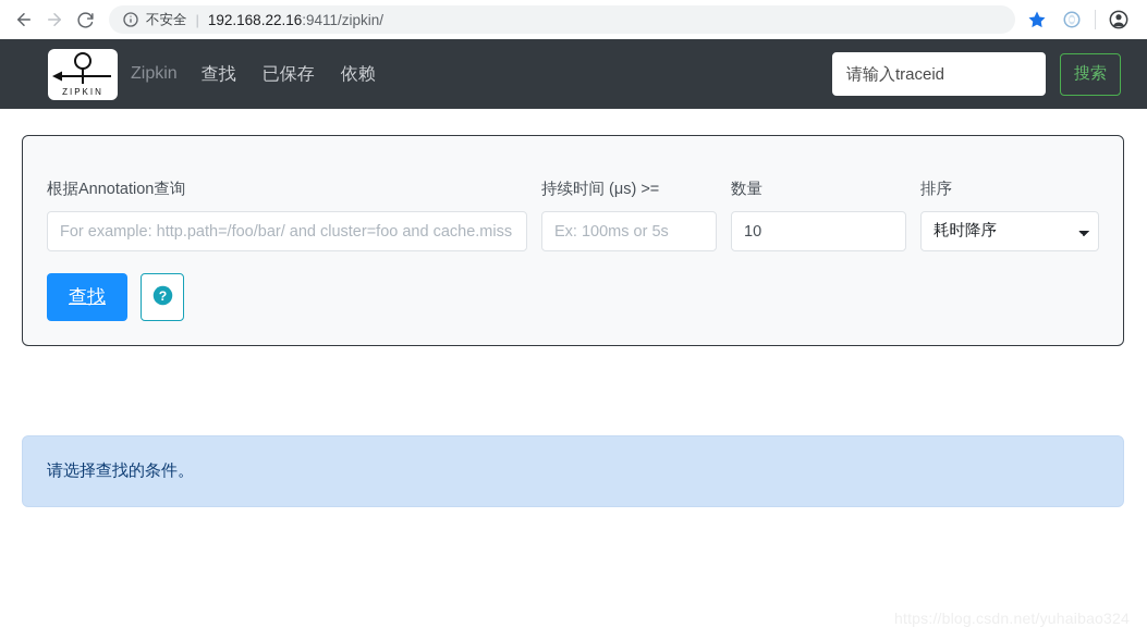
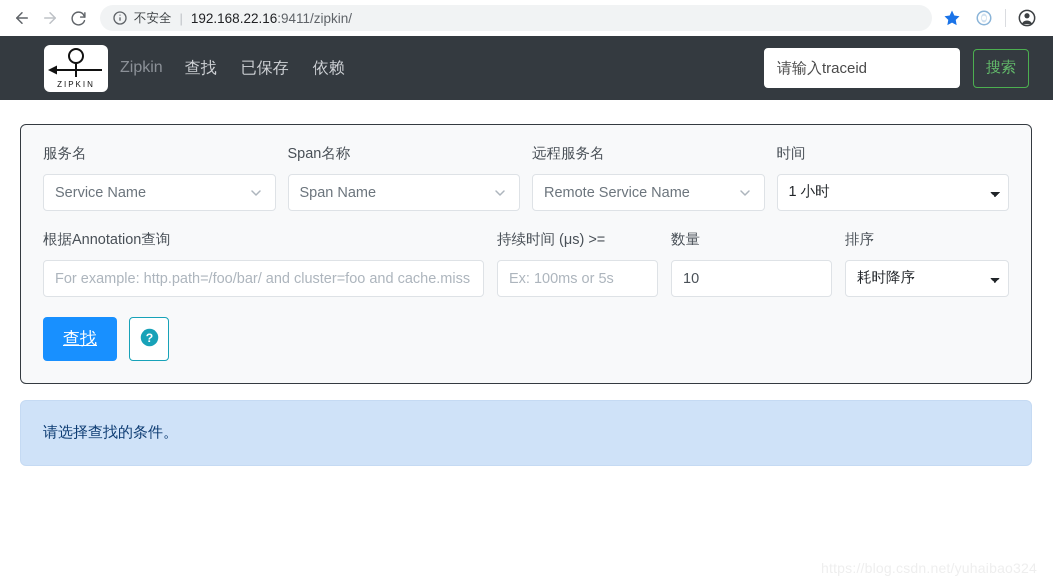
  不安全
  |
  192.168.22.16:9411/zipkin/
  ZIPKIN
  Zipkin
  查找
  已保存
  依赖
  请输入traceid
  搜索
+ 服务名
+ Service Name
+ Span名称
+ Span Name
+ 远程服务名
+ Remote Service Name
+ 时间
+ 1 小时
  根据Annotation查询
  For example: http.path=/foo/bar/ and cluster=foo and cache.miss
  持续时间 (μs) >=
  Ex: 100ms or 5s
  数量
  10
  排序
  耗时降序
  查找
  ?
  请选择查找的条件。
